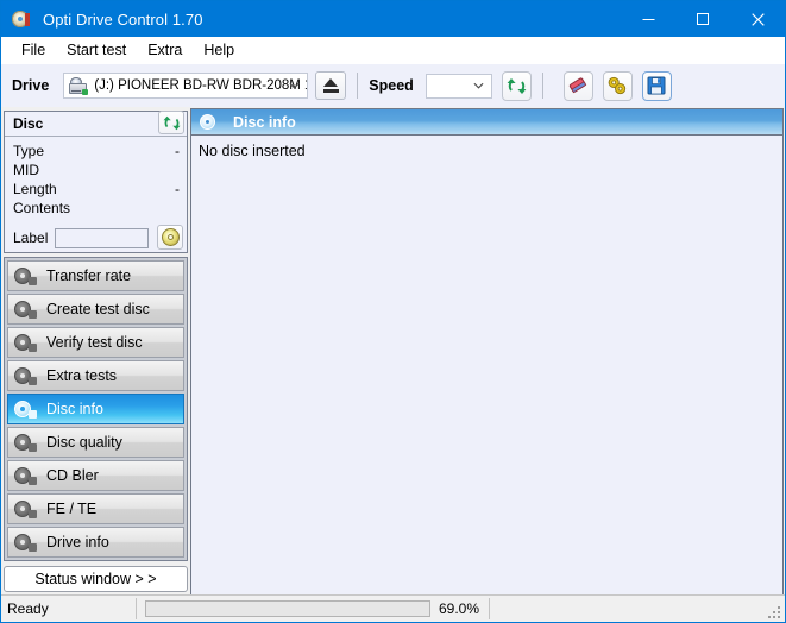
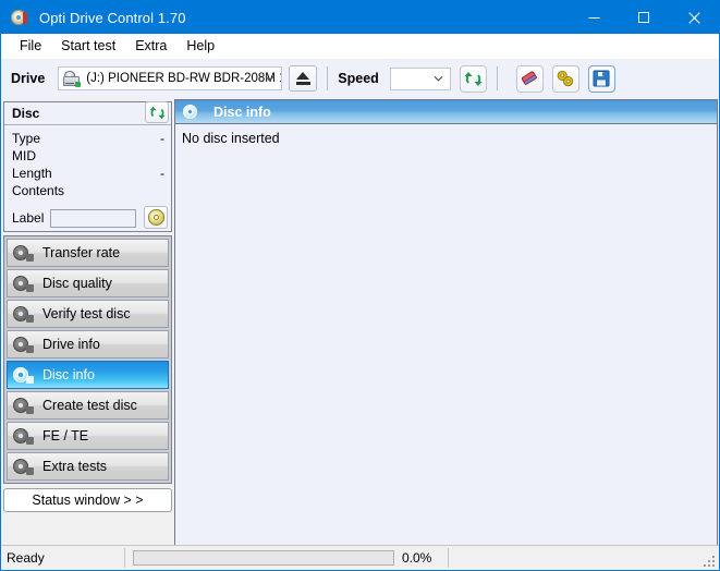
  Opti Drive Control 1.70
  File
  Start test
  Extra
  Help
  Drive
  (J:) PIONEER BD-RW BDR-208M
  Speed
  Disc
  Type
  -
  MID
  Length
  -
  Contents
  Label
  Transfer rate
- Create test disc
+ Disc quality
  Verify test disc
- Extra tests
+ Drive info
  Disc info
- Disc quality
+ Create test disc
- CD Bler
  FE / TE
- Drive info
+ Extra tests
  Status window > >
  Disc info
  No disc inserted
  Ready
- 69.0%
+ 0.0%
